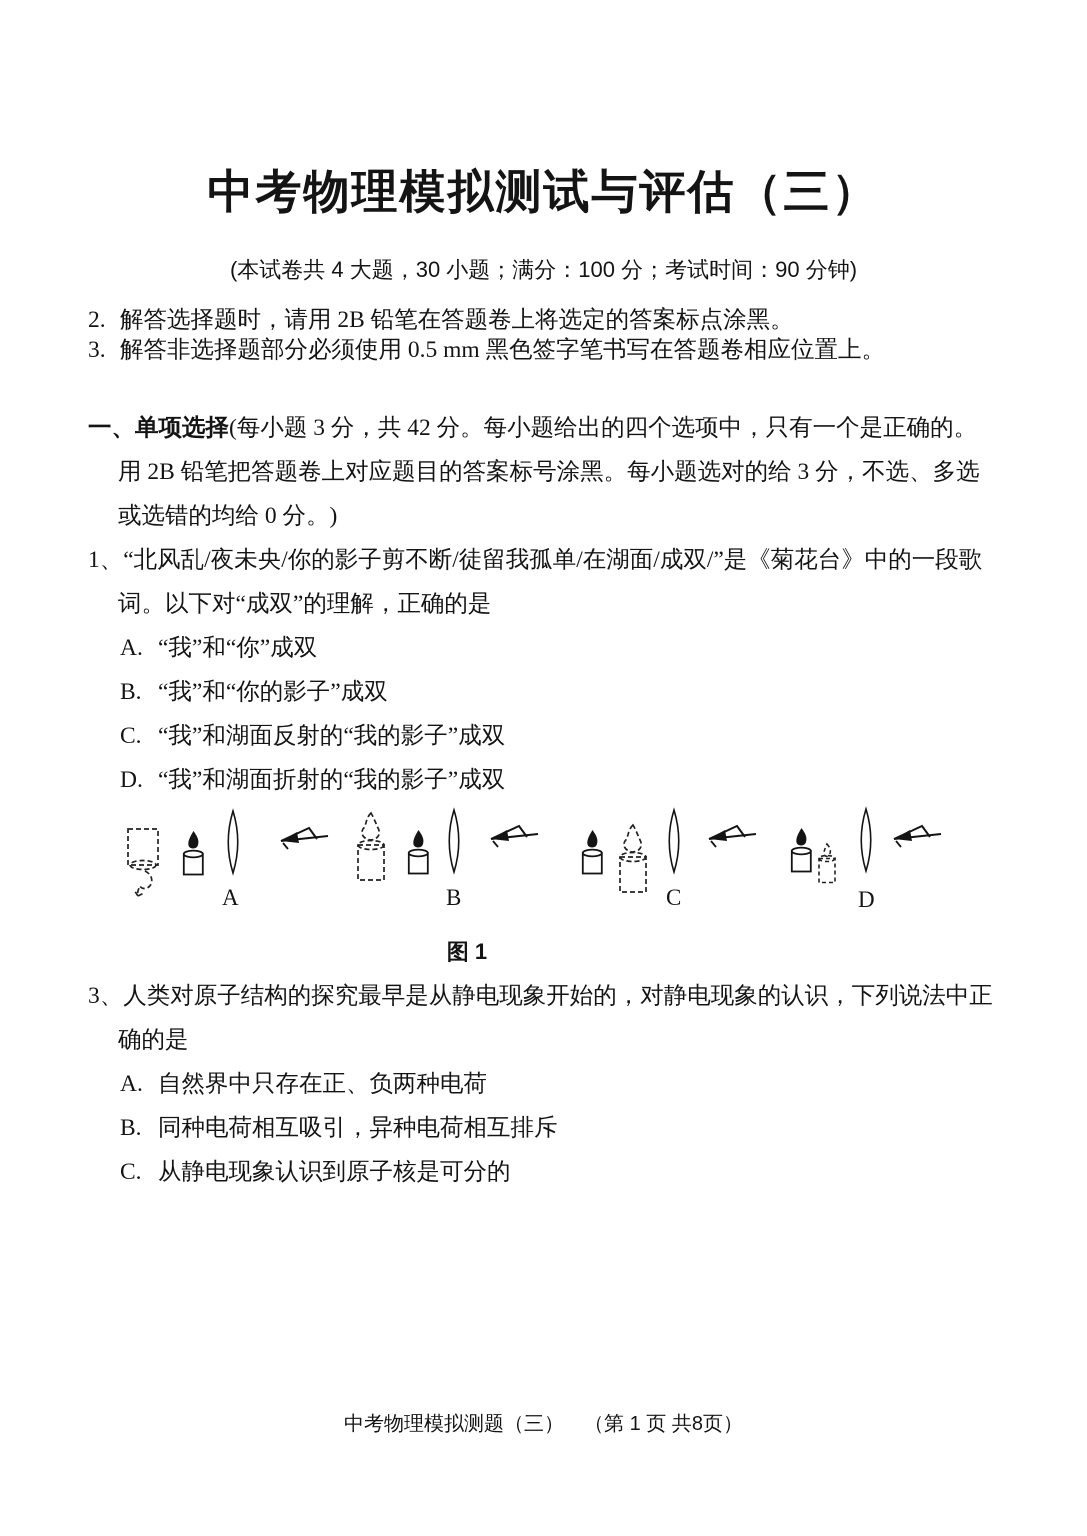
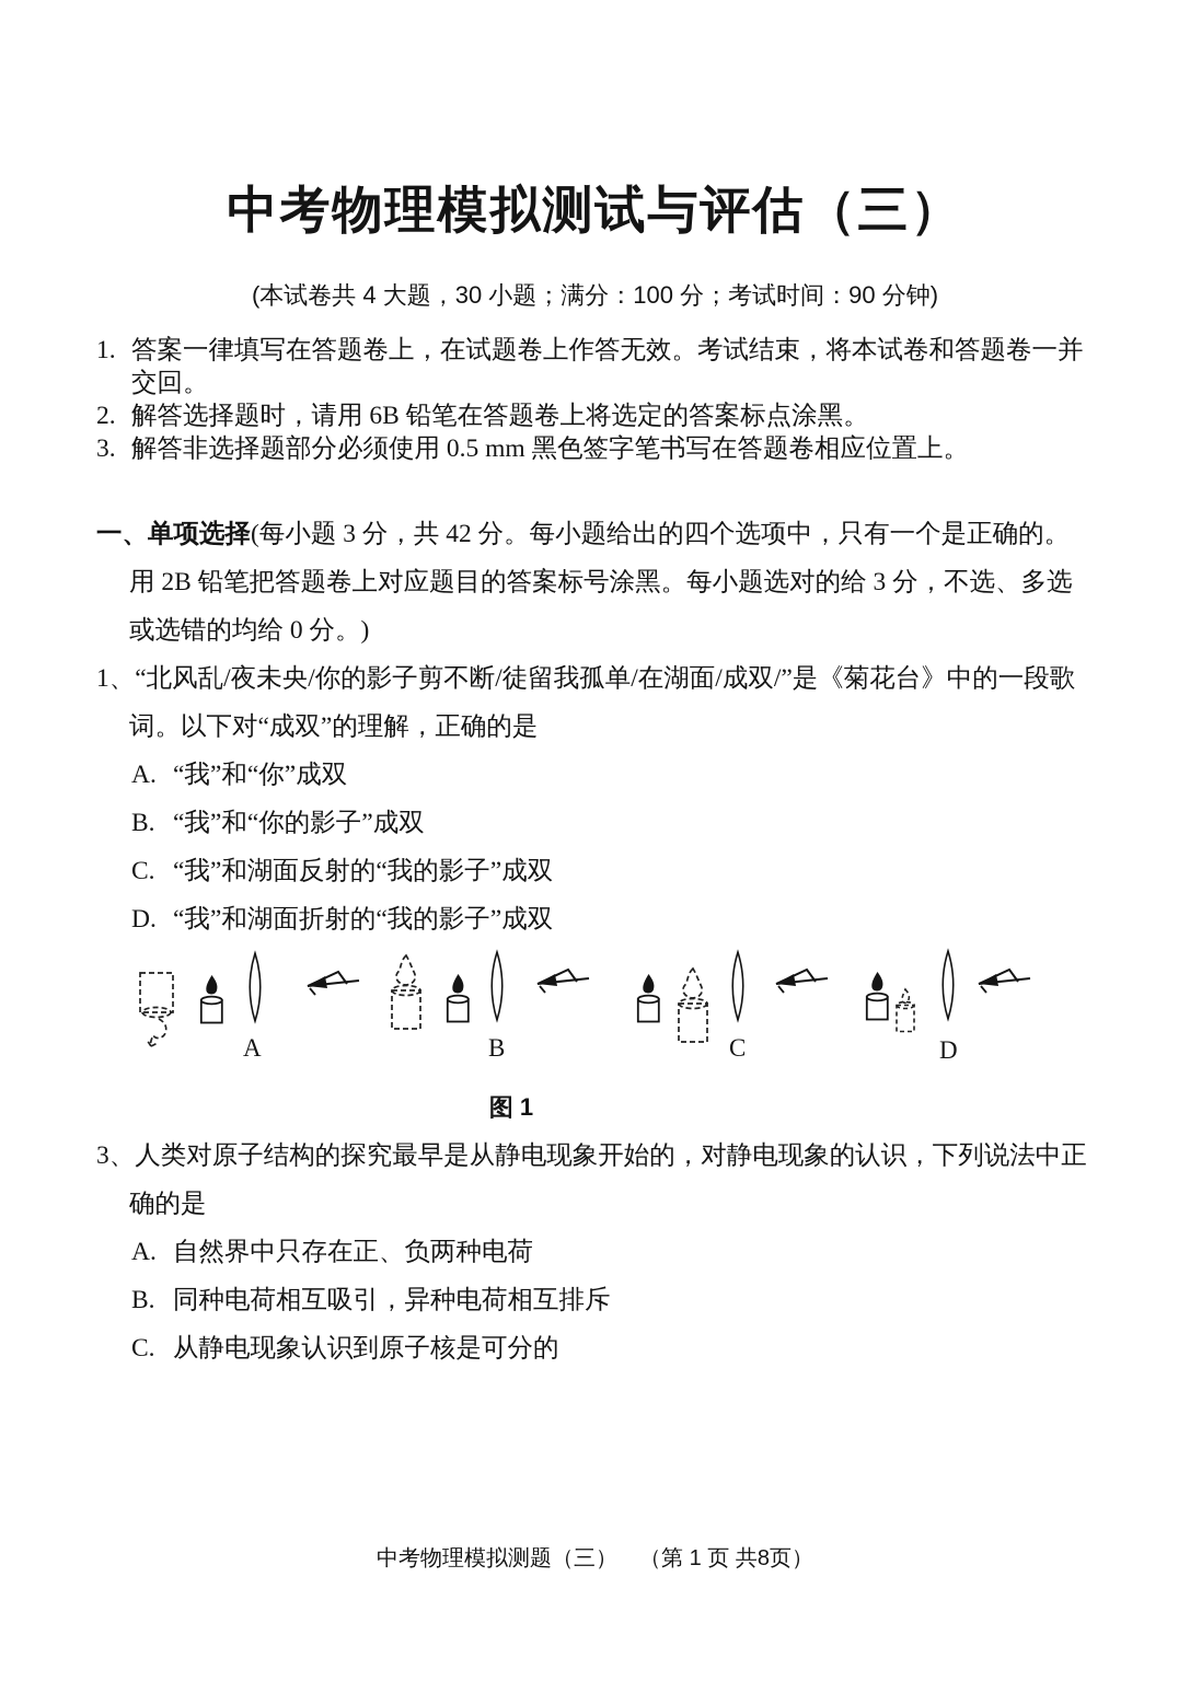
  中考物理模拟测试与评估（三）
  (本试卷共 4 大题，30 小题；满分：100 分；考试时间：90 分钟)
+ 1.
+ 答案一律填写在答题卷上，在试题卷上作答无效。考试结束，将本试卷和答题卷一并交回。
  2.
- 解答选择题时，请用 2B 铅笔在答题卷上将选定的答案标点涂黑。
+ 解答选择题时，请用 6B 铅笔在答题卷上将选定的答案标点涂黑。
  3.
  解答非选择题部分必须使用 0.5 mm 黑色签字笔书写在答题卷相应位置上。
  一、单项选择(每小题 3 分，共 42 分。每小题给出的四个选项中，只有一个是正确的。用 2B 铅笔把答题卷上对应题目的答案标号涂黑。每小题选对的给 3 分，不选、多选或选错的均给 0 分。)
  1、“北风乱/夜未央/你的影子剪不断/徒留我孤单/在湖面/成双/”是《菊花台》中的一段歌词。以下对“成双”的理解，正确的是
  A.
  “我”和“你”成双
  B.
  “我”和“你的影子”成双
  C.
  “我”和湖面反射的“我的影子”成双
  D.
  “我”和湖面折射的“我的影子”成双
  A
  B
  C
  D
  图 1
  3、人类对原子结构的探究最早是从静电现象开始的，对静电现象的认识，下列说法中正确的是
  A.
  自然界中只存在正、负两种电荷
  B.
  同种电荷相互吸引，异种电荷相互排斥
  C.
  从静电现象认识到原子核是可分的
  中考物理模拟测题（三） （第 1 页 共8页）
